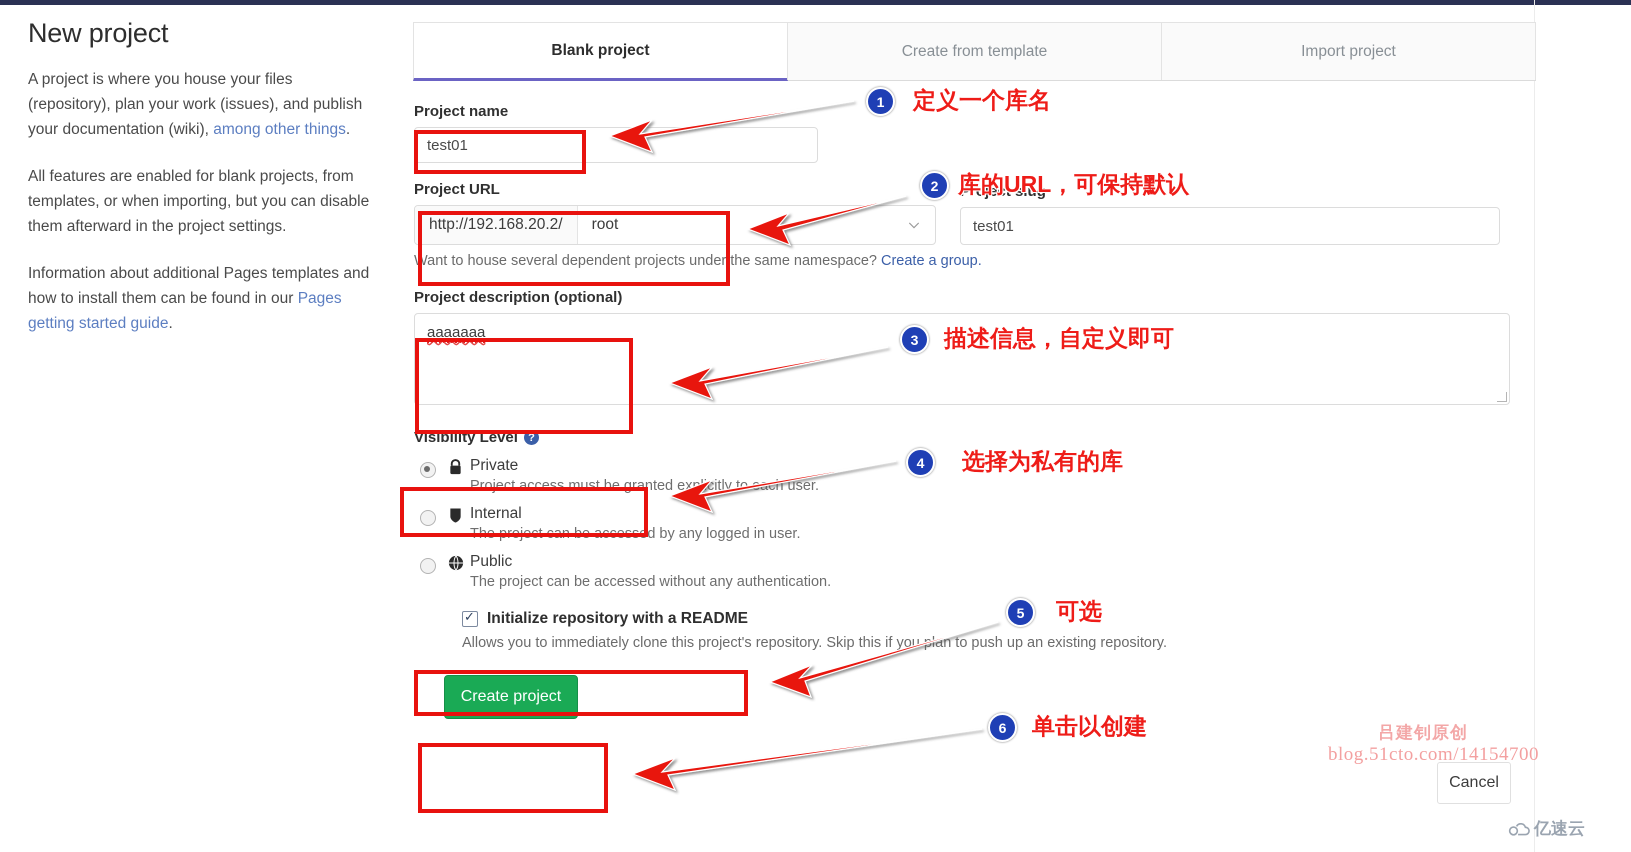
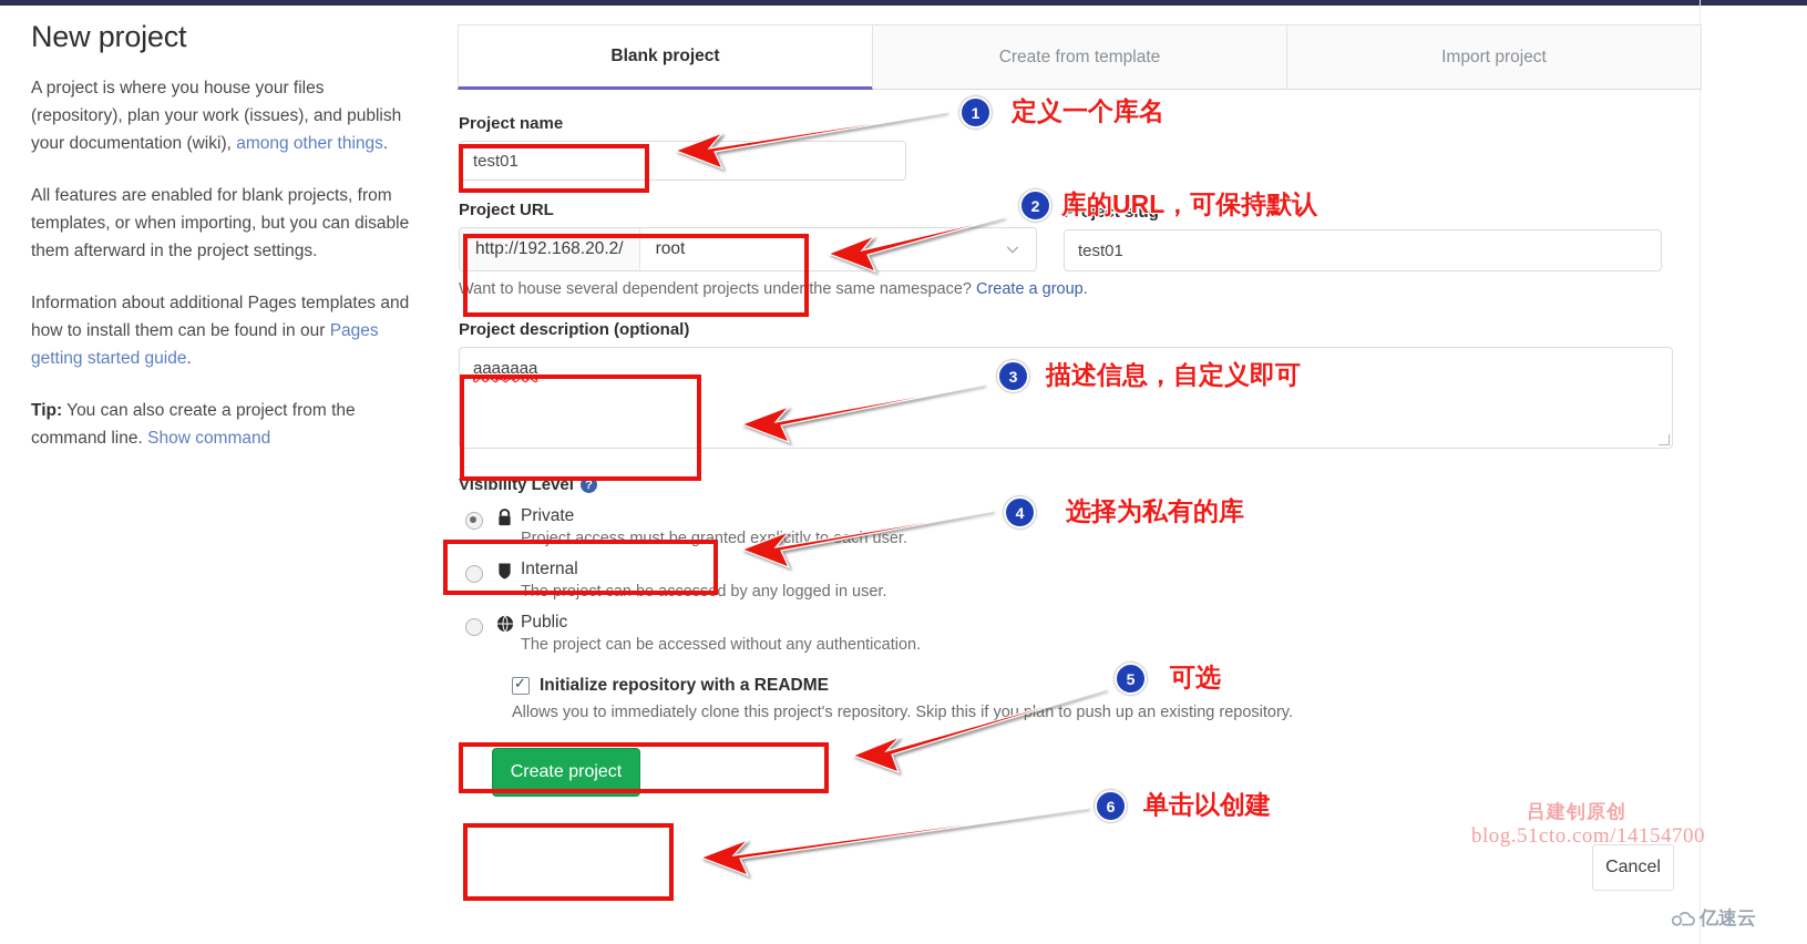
  New project
  A project is where you house your files (repository), plan your work (issues), and publish your documentation (wiki), among other things.
  All features are enabled for blank projects, from templates, or when importing, but you can disable them afterward in the project settings.
  Information about additional Pages templates and how to install them can be found in our Pages getting started guide.
+ Tip: You can also create a project from the command line. Show command
  Blank project
  Create from template
  Import project
  Project name
  test01
  Project URL
  http://192.168.20.2/
  root
  Project slug
  test01
  Want to house several dependent projects under the same namespace? Create a group.
  Project description (optional)
  aaaaaaa
  Visibility Level
  ?
  Private
  Project access must be granted excitly tch user.
  Internal
  The project can be accessed by any logged in user.
  Public
  The project can be accessed without any authentication.
  Initialize repository with a README
  Allows you to immediately clone this project's repository. Skip this if youlan to push up an existing repository.
  Create project
  Cancel
  1
  定义一个库名
  2
  库的URL，可保持默认
  3
  描述信息，自定义即可
  4
  选择为私有的库
  5
  可选
  6
  单击以创建
  吕建钊原创
  blog.51cto.com/14154700
  亿速云
